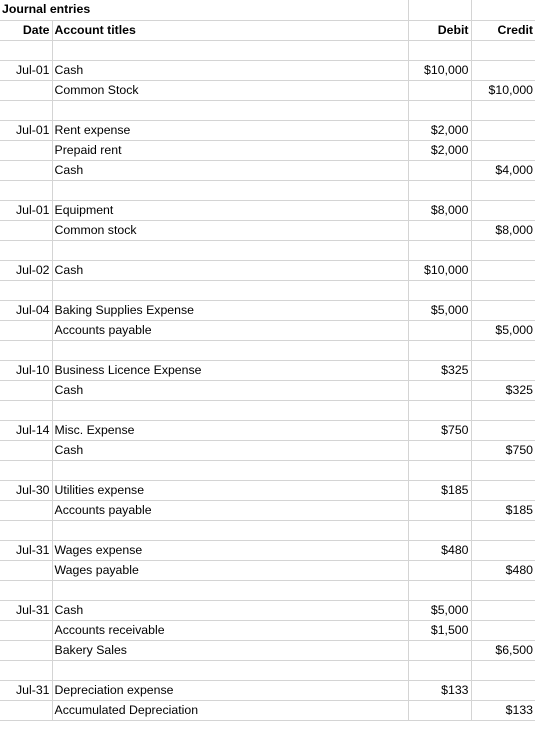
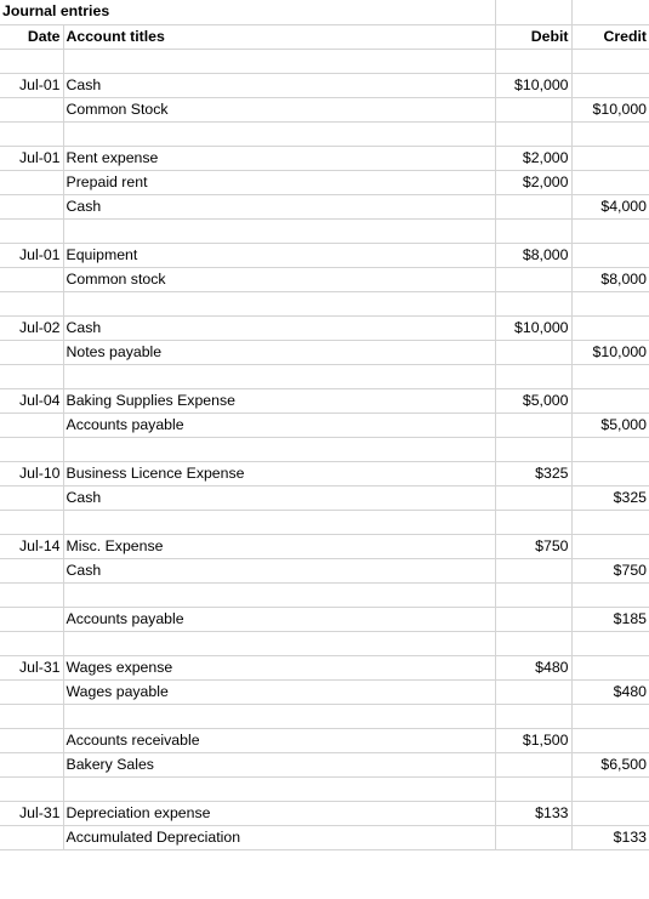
  Journal entries
  Date	Account titles	Debit	Credit
  Jul-01	Cash	$10,000
  	Common Stock		$10,000
  Jul-01	Rent expense	$2,000
  	Prepaid rent	$2,000
  	Cash		$4,000
  Jul-01	Equipment	$8,000
  	Common stock		$8,000
  Jul-02	Cash	$10,000
+ 	Notes payable		$10,000
  Jul-04	Baking Supplies Expense	$5,000
  	Accounts payable		$5,000
  Jul-10	Business Licence Expense	$325
  	Cash		$325
  Jul-14	Misc. Expense	$750
  	Cash		$750
- Jul-30	Utilities expense	$185
  	Accounts payable		$185
  Jul-31	Wages expense	$480
  	Wages payable		$480
- Jul-31	Cash	$5,000
  	Accounts receivable	$1,500
  	Bakery Sales		$6,500
  Jul-31	Depreciation expense	$133
  	Accumulated Depreciation		$133
